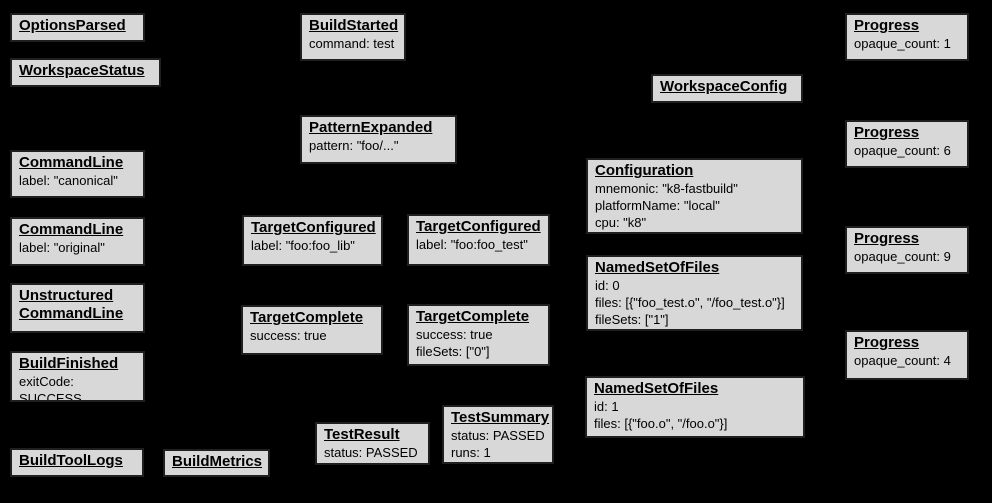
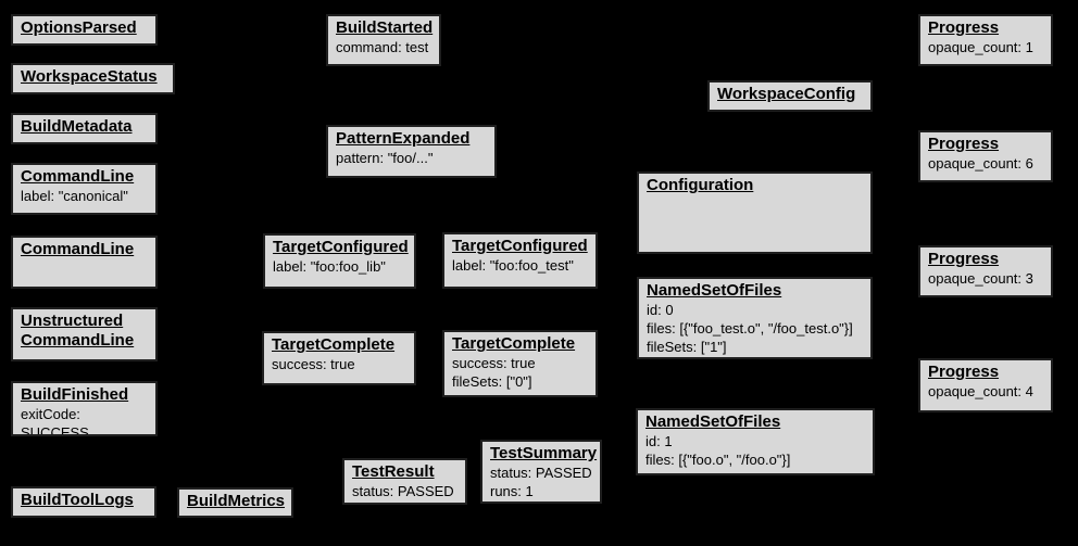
  OptionsParsed
  WorkspaceStatus
+ BuildMetadata
  CommandLine
  label: "canonical"
  CommandLine
- label: "original"
  Unstructured
  CommandLine
  BuildFinished
  exitCode: SUCCESS
  BuildToolLogs
  BuildMetrics
  BuildStarted
  command: test
  PatternExpanded
  pattern: "foo/..."
  TargetConfigured
  label: "foo:foo_lib"
  TargetConfigured
  label: "foo:foo_test"
  TargetComplete
  success: true
  TargetComplete
  success: true
  fileSets: ["0"]
  TestResult
  status: PASSED
  TestSummary
  status: PASSED
  runs: 1
  WorkspaceConfig
  Configuration
- mnemonic: "k8-fastbuild"
- platformName: "local"
- cpu: "k8"
  NamedSetOfFiles
  id: 0
  files: [{"foo_test.o", "/foo_test.o"}]
  fileSets: ["1"]
  NamedSetOfFiles
  id: 1
  files: [{"foo.o", "/foo.o"}]
  Progress
  opaque_count: 1
  Progress
  opaque_count: 6
  Progress
- opaque_count: 9
+ opaque_count: 3
  Progress
  opaque_count: 4
